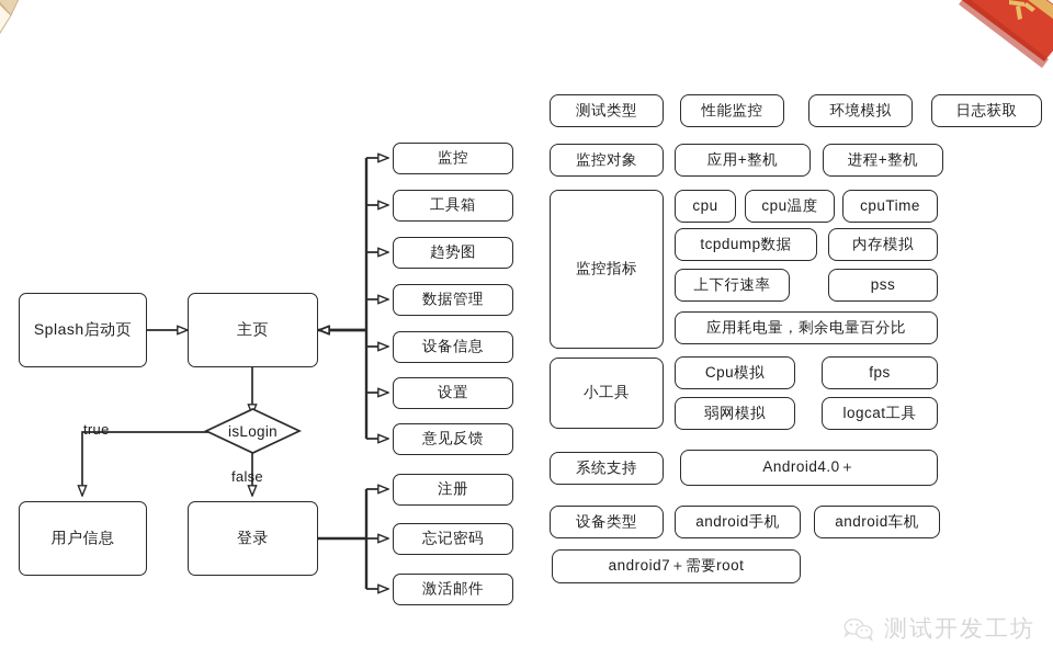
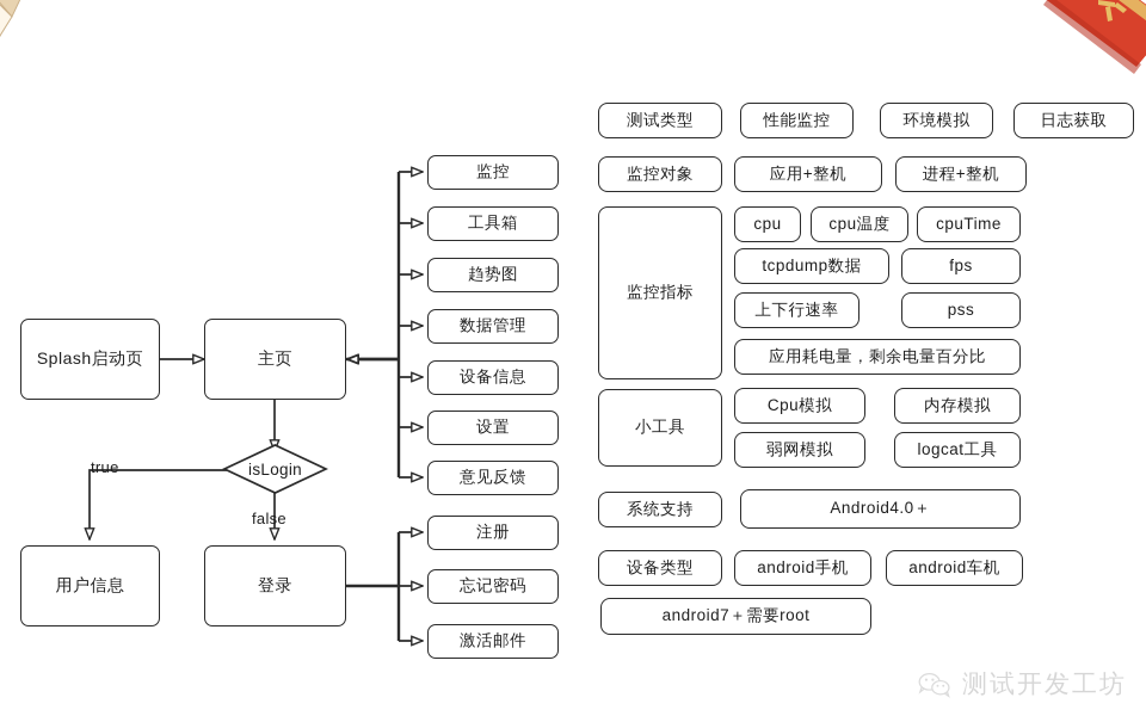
  Splash启动页
  主页
  isLogin
  true
  false
  用户信息
  登录
  监控
  工具箱
  趋势图
  数据管理
  设备信息
  设置
  意见反馈
  注册
  忘记密码
  激活邮件
  测试类型
  性能监控
  环境模拟
  日志获取
  监控对象
  应用+整机
  进程+整机
  监控指标
  cpu
  cpu温度
  cpuTime
  tcpdump数据
- 内存模拟
+ fps
  上下行速率
  pss
  应用耗电量，剩余电量百分比
  小工具
  Cpu模拟
- fps
+ 内存模拟
  弱网模拟
  logcat工具
  系统支持
  Android4.0＋
  设备类型
  android手机
  android车机
  android7＋需要root
  测试开发工坊
